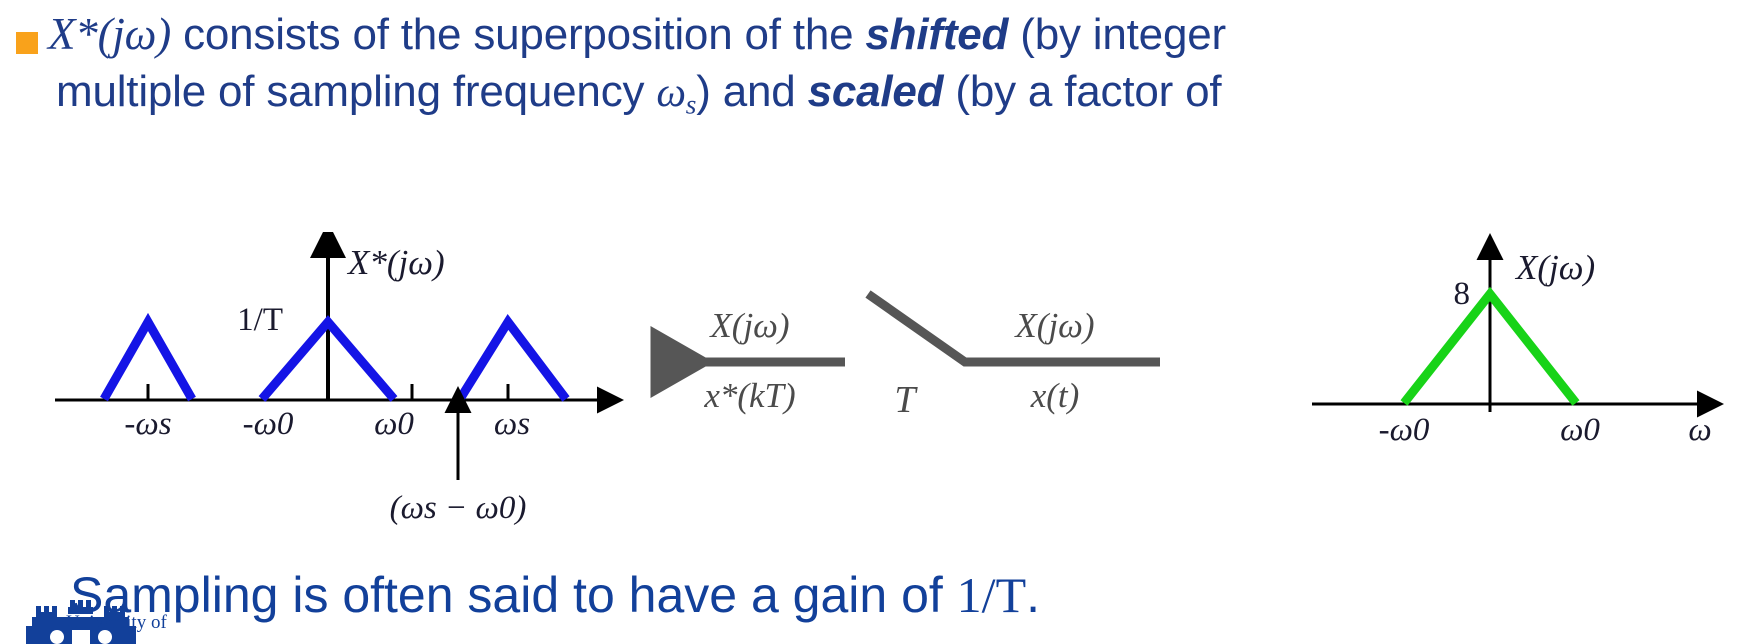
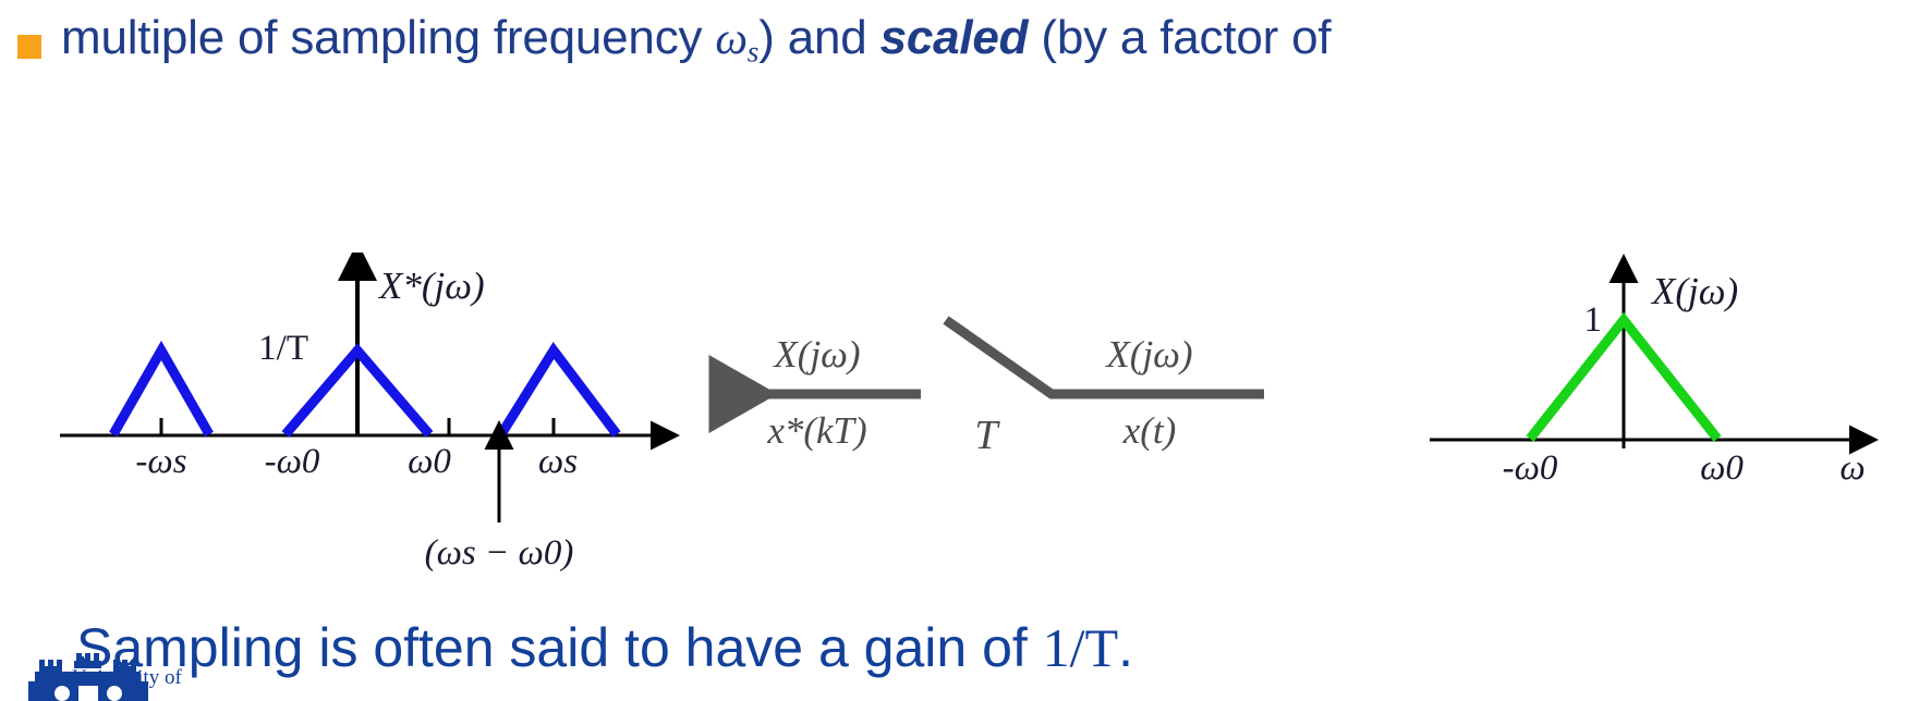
- X*(jω) consists of the superposition of the shifted (by integer
  multiple of sampling frequency ωs) and scaled (by a factor of
  1/T
  X*(jω)
  -ωs
  -ω0
  ω0
  ωs
  (ωs − ω0)
  X(jω)
  x*(kT)
  T
  X(jω)
  x(t)
- 8
+ 1
  X(jω)
  -ω0
  ω0
  ω
  Sampling is often said to have a gain of 1/T.
  University of
